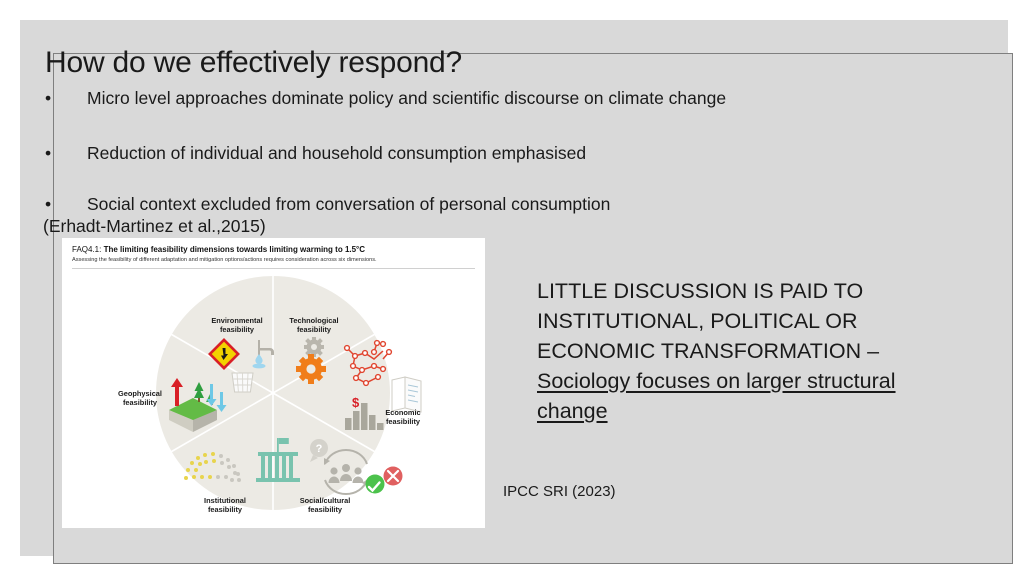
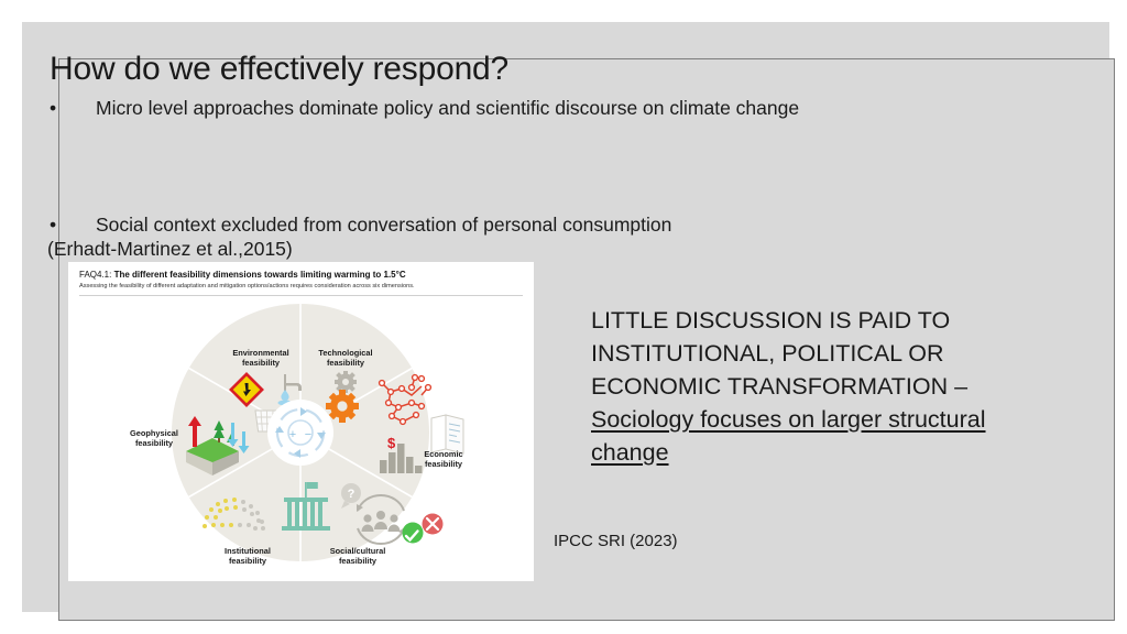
  How do we effectively respond?
  • Micro level approaches dominate policy and scientific discourse on climate change
- • Reduction of individual and household consumption emphasised
  • Social context excluded from conversation of personal consumption
  (Erhadt-Martinez et al.,2015)
  LITTLE DISCUSSION IS PAID TO INSTITUTIONAL, POLITICAL OR ECONOMIC TRANSFORMATION – Sociology focuses on larger structural change
  IPCC SRI (2023)
- FAQ4.1: The limiting feasibility dimensions towards limiting warming to 1.5°C
+ FAQ4.1: The different feasibility dimensions towards limiting warming to 1.5°C
  $
  ?
+ +
+ −
  Environmental
  feasibility
  Technological
  feasibility
  Economic
  feasibility
  Social/cultural
  feasibility
  Institutional
  feasibility
  Geophysical
  feasibility
